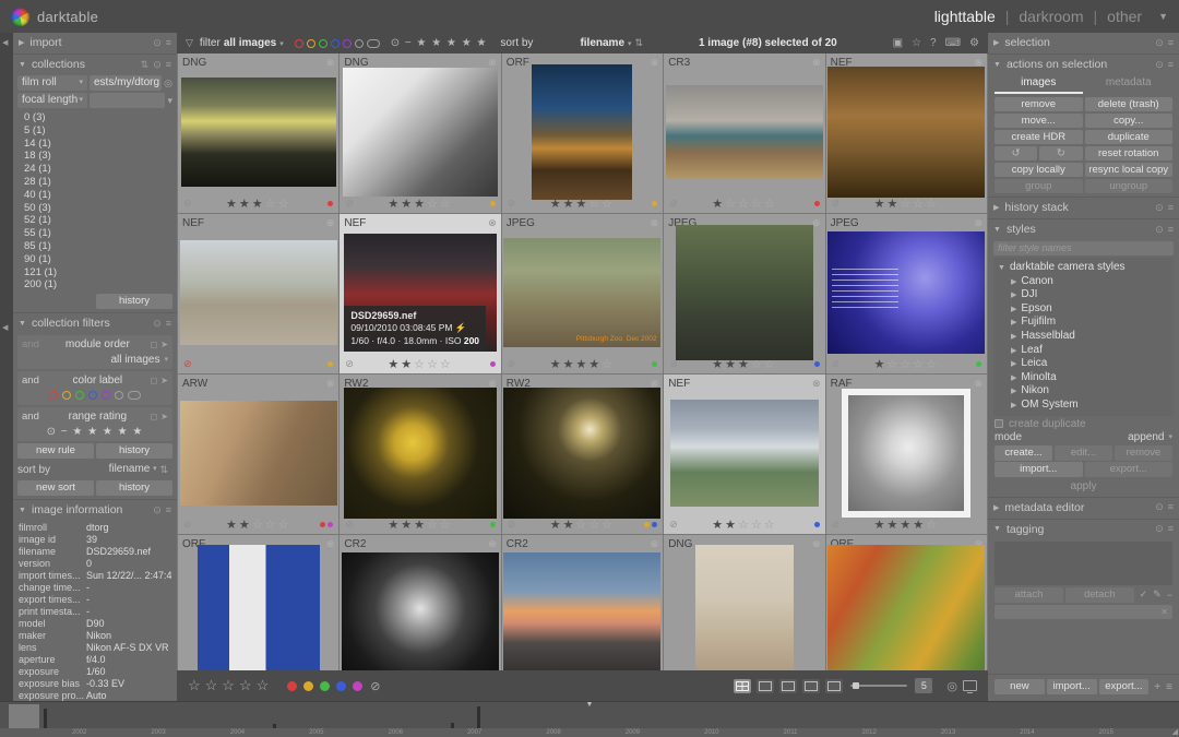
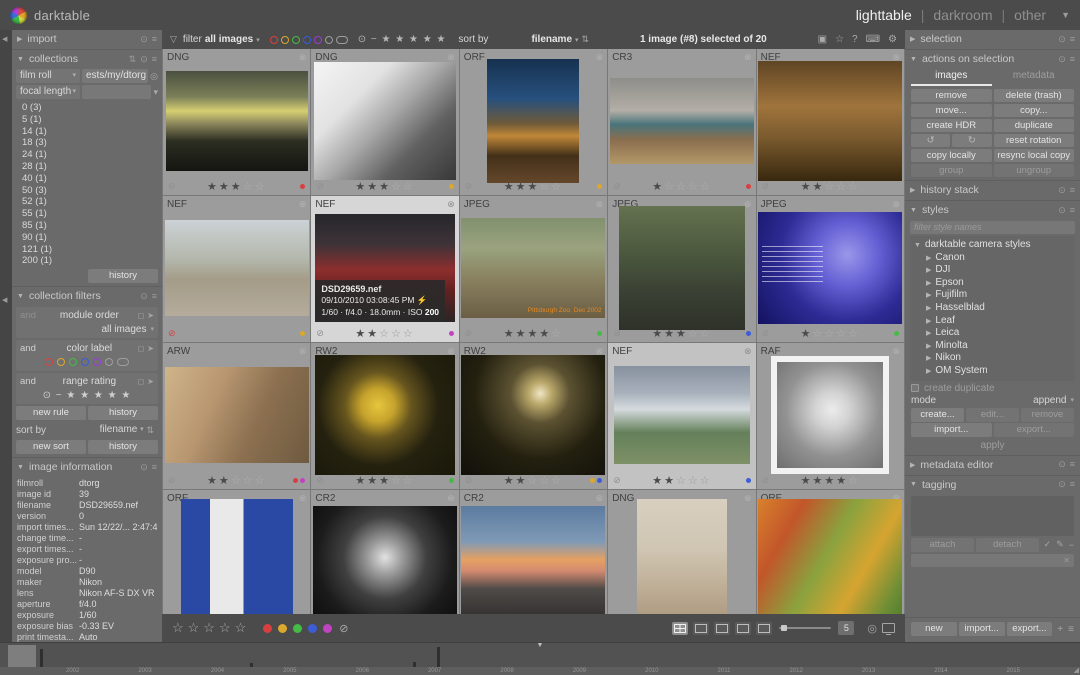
  darktable
  lighttable
  |
  darkroom
  |
  other
  ▼
  import
  ⊙
  ≡
  collections
  ⇅
  ⊙
  ≡
  film roll
  ests/my/dtorg
  ◎
  focal length
  ▾
  0 (3)
  5 (1)
  14 (1)
  18 (3)
  24 (1)
  28 (1)
  40 (1)
  50 (3)
  52 (1)
  55 (1)
  85 (1)
  90 (1)
  121 (1)
  200 (1)
  history
  collection filters
  ⊙
  ≡
  and
  module order
  ◻
  ➤
  all images
  and
  color label
  ◻
  ➤
  and
  range rating
  ◻
  ➤
  ⊙ − ★ ★ ★ ★ ★
  new rule
  history
  sort by
  filename
  ⇅
  new sort
  history
  image information
  ⊙
  ≡
  filmroll
  dtorg
  image id
  39
  filename
  DSD29659.nef
  version
  0
  import times...
  Sun 12/22/... 2:47:4
  change time...
  -
  export times...
  -
- print timesta...
+ exposure pro...
  -
  model
  D90
  maker
  Nikon
  lens
  aperture
  f/4.0
  exposure
  1/60
  exposure bias
  -0.33 EV
- exposure pro...
+ print timesta...
  Auto
  ▽
  filter
  all images
  ⊙ − ★ ★ ★ ★ ★
  sort by
  filename
  ⇅
  1 image (#8) selected of 20
  ▣
  ☆
  ?
  ⌨
  ⚙
  DNG
  DNG
  ORF
  ★★★☆☆
  CR3
  NEF
  ⊗
  NEF
  ⊘
  NEF
  ⊗
  ⊘
  ★★☆☆☆
  DSD29659.nef
  09/10/2010 03:08:45 PM ⚡
  1/60 · f/4.0 · 18.0mm · ISO 200
  JPEG
  ★★★★
  JPEG
  ⊗
  ⊘
  ★★★☆☆
  JPEG
  ARW
  RW2
  ⊗
  RW2
  ⊗
  NEF
  ⊗
  ⊘
  RAF
  ★★★★
  CR2
  CR2
  DNG
  ⊗
  ☆☆☆☆☆
  ⊘
  5
  ◎
  selection
  ⊙
  ≡
  actions on selection
  ⊙
  ≡
  images
  metadata
  remove
  delete (trash)
  move...
  copy...
  create HDR
  duplicate
  ↺
  ↻
  reset rotation
  copy locally
  resync local copy
  group
  ungroup
  history stack
  ⊙
  ≡
  styles
  ⊙
  ≡
  filter style names
  darktable camera styles
  Canon
  DJI
  Epson
  Fujifilm
  Hasselblad
  Leaf
  Leica
  Minolta
  Nikon
  OM System
  create duplicate
  mode
  append
  create...
  edit...
  remove
  import...
  export...
  apply
  metadata editor
  ⊙
  ≡
  tagging
  ⊙
  ≡
  attach
  detach
  ✓
  ✎
  −
  ✕
  new
  import...
  export...
  +
  ≡
